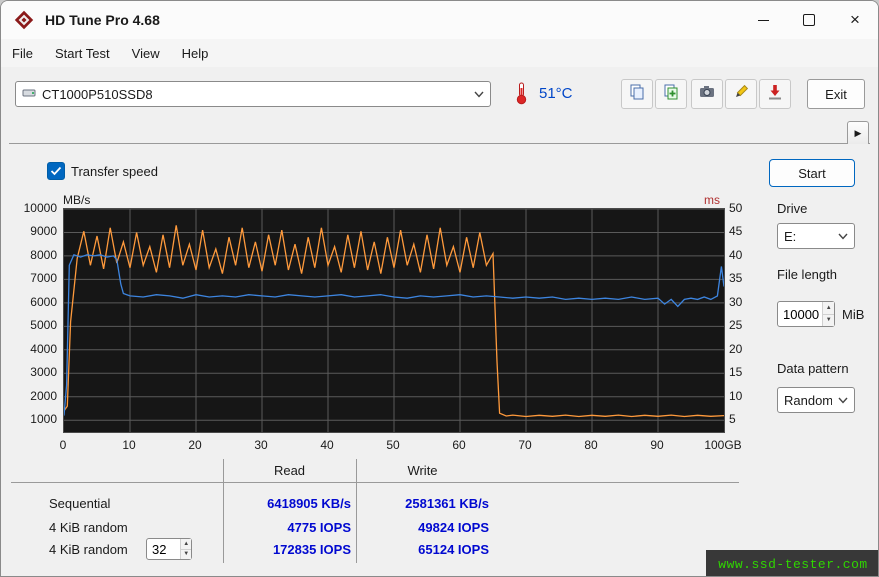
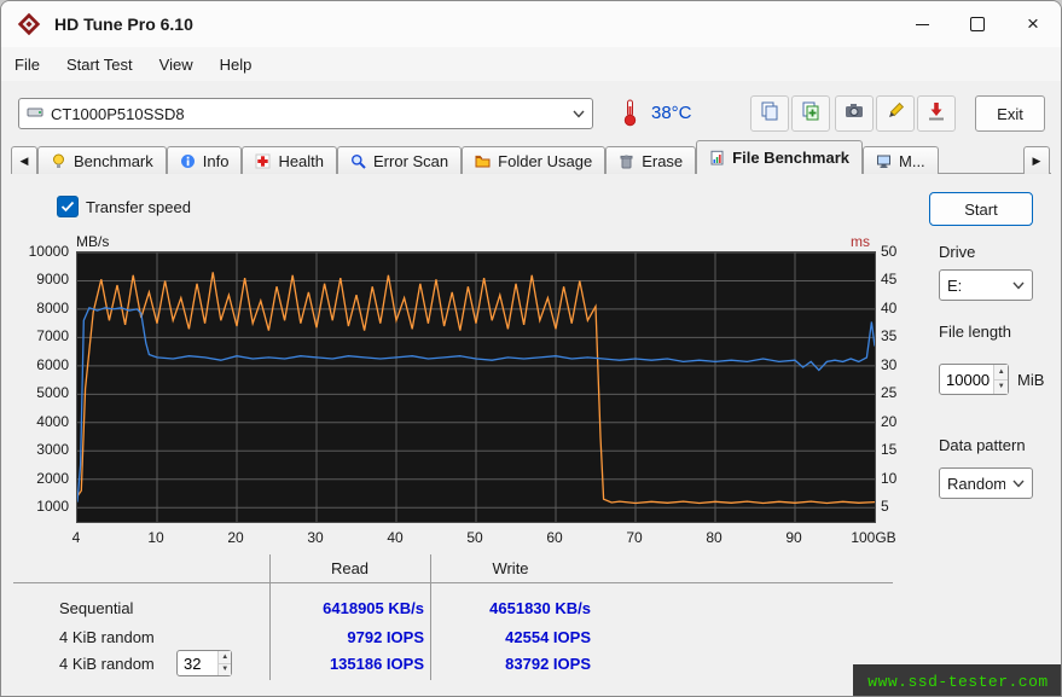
- HD Tune Pro 4.68
+ HD Tune Pro 6.10
  ×
  File
  Start Test
  View
  Help
  CT1000P510SSD8
- 51°C
+ 38°C
  Exit
+ ◀
+ Benchmark
+ Info
+ Health
+ Error Scan
+ Folder Usage
+ Erase
+ File Benchmark
+ M...
  ▶
  Transfer speed
  MB/s
  ms
  10000
  50
  9000
  45
  8000
  40
  7000
  35
  6000
  30
  5000
  25
  4000
  20
  3000
  15
  2000
  10
  1000
  5
- 0
+ 4
  10
  20
  30
  40
  50
  60
  70
  80
  90
  100GB
  Start
  Drive
  E:
  File length
  10000
  MiB
  Data pattern
  Random
  Read
  Write
  Sequential
  6418905 KB/s
- 2581361 KB/s
+ 4651830 KB/s
  4 KiB random
- 4775 IOPS
+ 9792 IOPS
- 49824 IOPS
+ 42554 IOPS
  4 KiB random
  32
- 172835 IOPS
+ 135186 IOPS
- 65124 IOPS
+ 83792 IOPS
  www.ssd-tester.com
